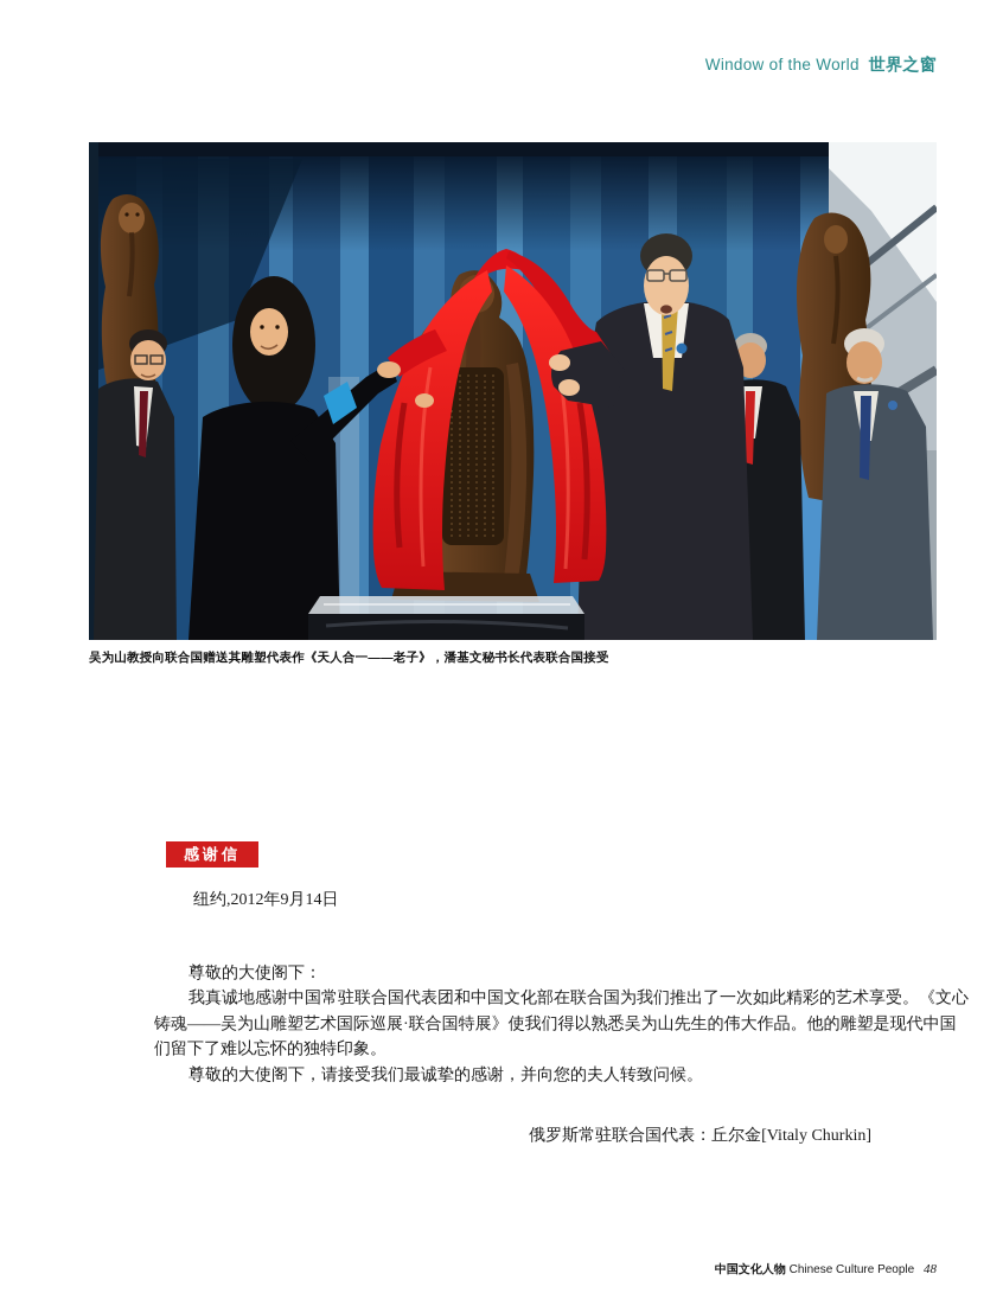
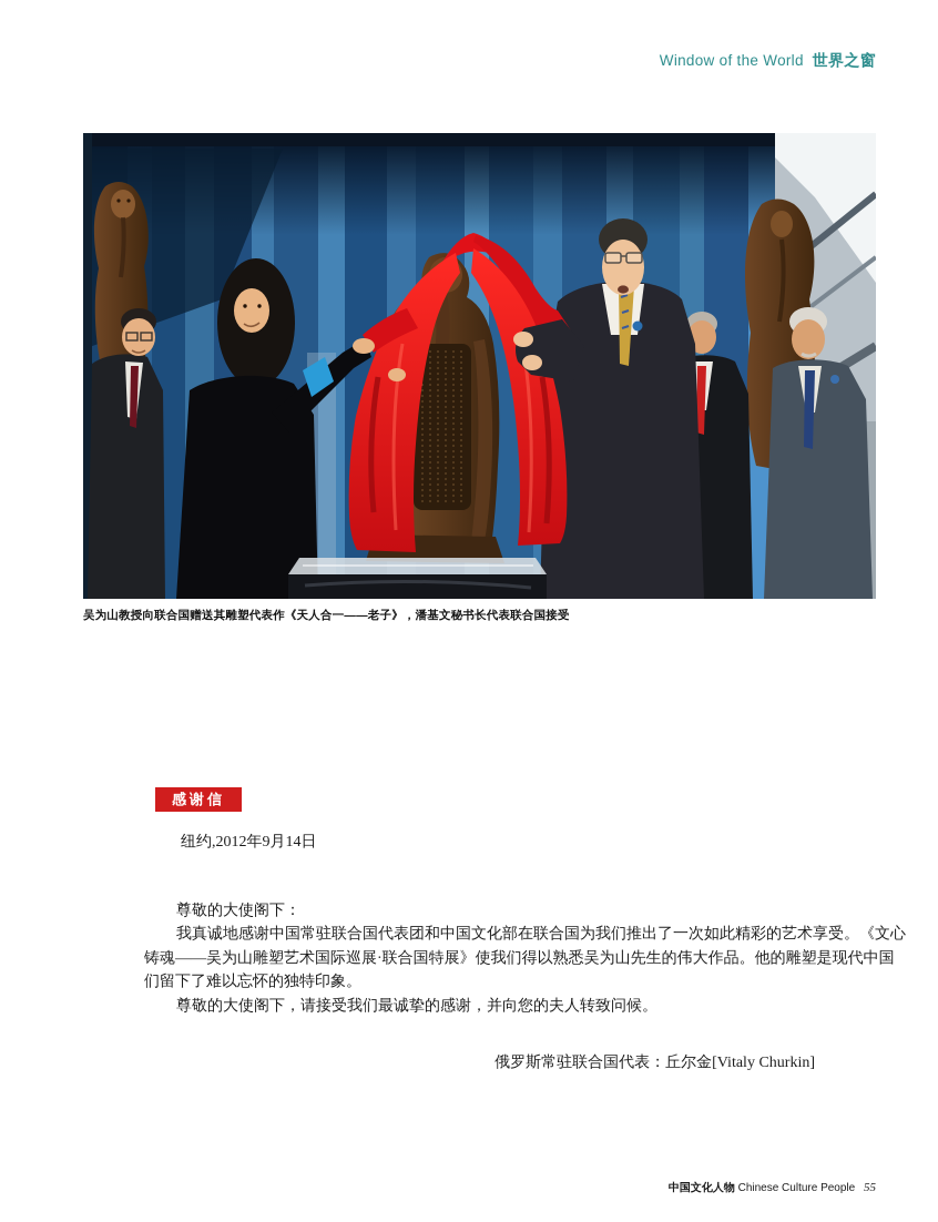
  Window of the World 世界之窗
  吴为山教授向联合国赠送其雕塑代表作《天人合一——老子》，潘基文秘书长代表联合国接受
  感谢信
  纽约,2012年9月14日
  尊敬的大使阁下：
  我真诚地感谢中国常驻联合国代表团和中国文化部在联合国为我们推出了一次如此精彩的艺术享受。《文心
  铸魂——吴为山雕塑艺术国际巡展·联合国特展》使我们得以熟悉吴为山先生的伟大作品。他的雕塑是现代中国
  们留下了难以忘怀的独特印象。
  尊敬的大使阁下，请接受我们最诚挚的感谢，并向您的夫人转致问候。
  俄罗斯常驻联合国代表：丘尔金[Vitaly Churkin]
- 中国文化人物 Chinese Culture People 48
+ 中国文化人物 Chinese Culture People 55
